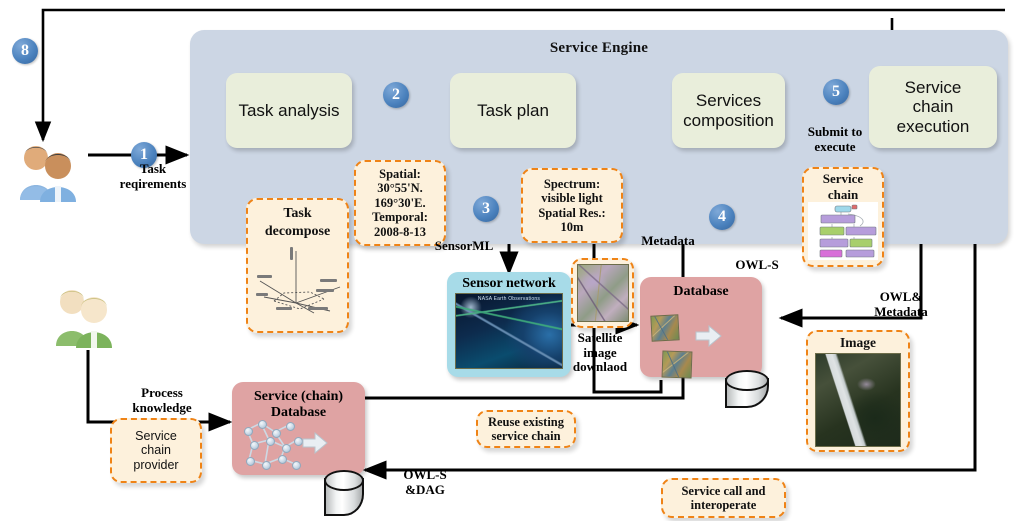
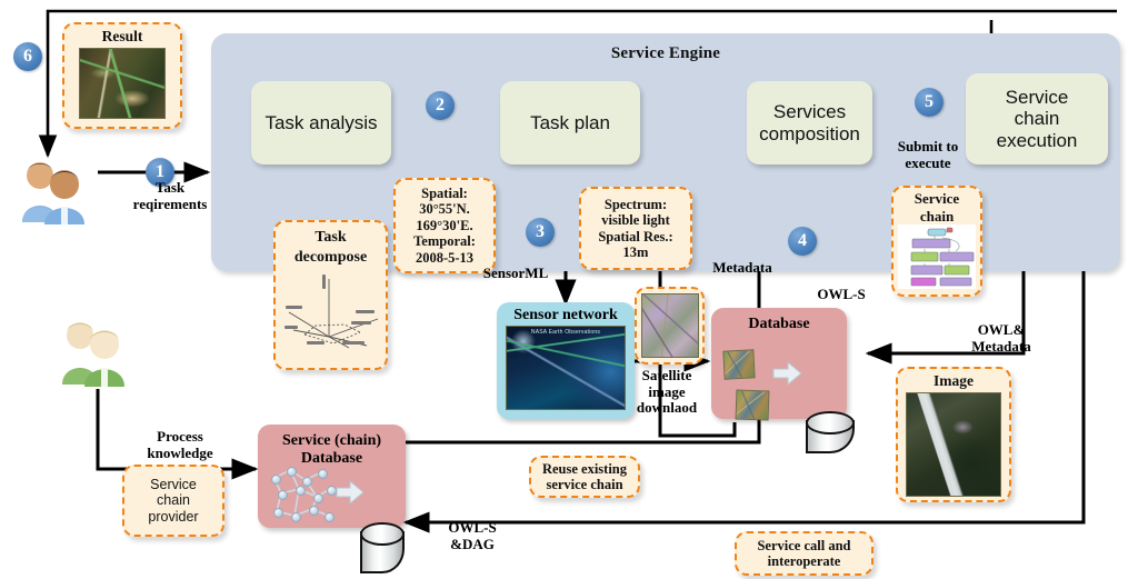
  Service Engine
  Task analysis
  Task plan
  Services
  composition
  Service
  chain
  execution
  Sensor network
  Database
  Service (chain)
  Database
+ Result
  Task
  decompose
  Spatial:
  30°55'N.
  169°30'E.
  Temporal:
- 2008-8-13
+ 2008-5-13
  Spectrum:
  visible light
  Spatial Res.:
- 10m
+ 13m
  Service
  chain
  Image
  Service
  chain
  provider
  Reuse existing
  service chain
  Service call and
  interoperate
- 8
+ 6
  1
  2
  3
  4
  5
  Task
  reqirements
  SensorML
  Submit to
  execute
  Metadata
  OWL-S
  OWL&
  Metadata
  Satellite
  image
  downlaod
  Process
  knowledge
  OWL-S
  &DAG
